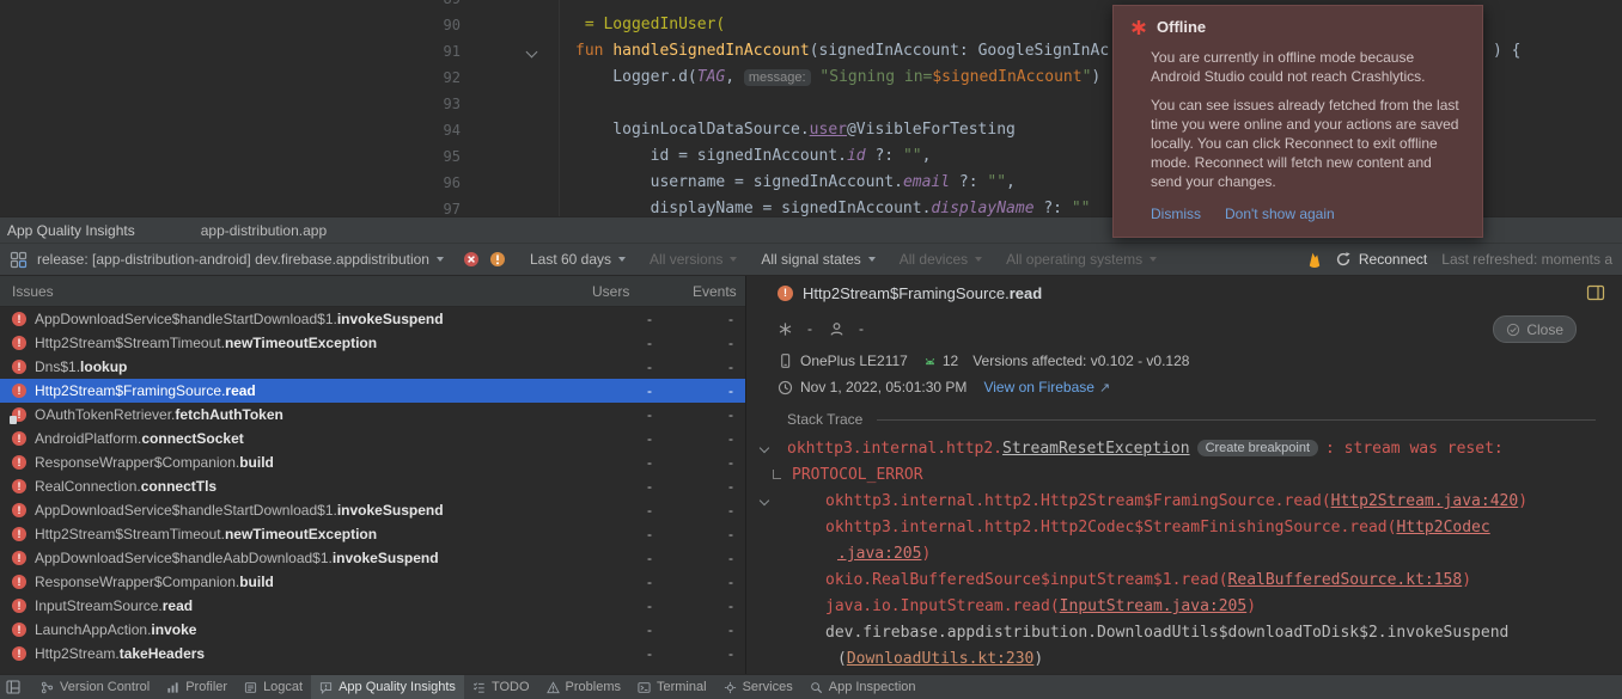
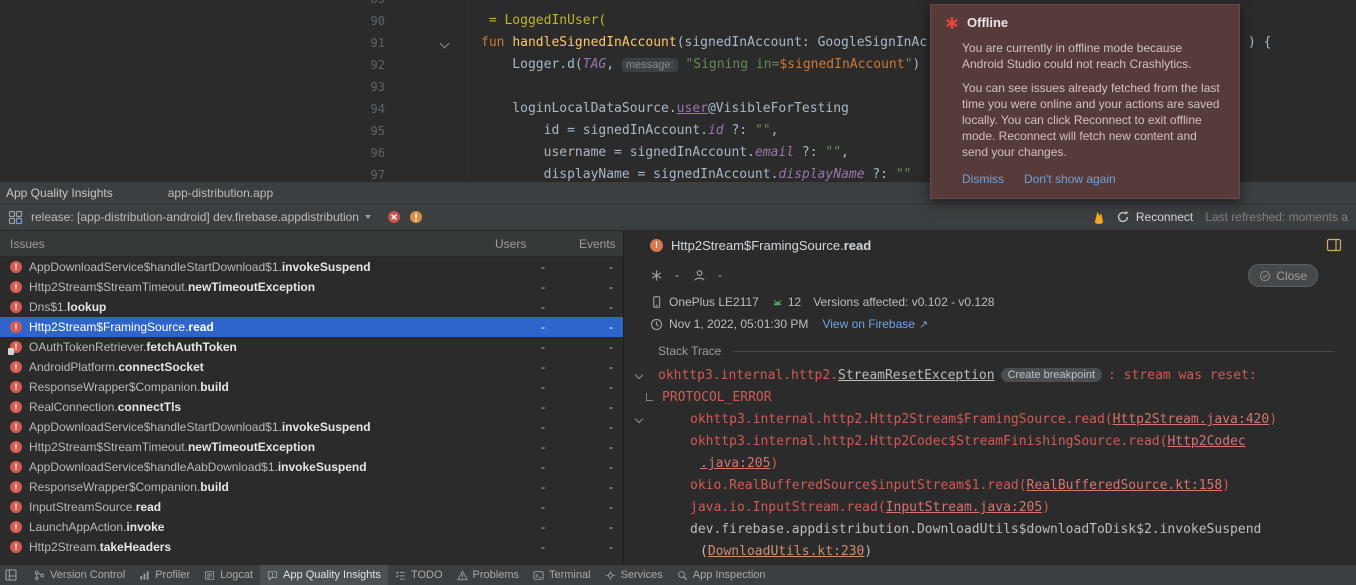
  90
  = LoggedInUser(
  91
  fun handleSignedInAccount(signedInAccount: GoogleSignInAc
  ) {
  92
  Logger.d(TAG, message: "Signing in=$signedInAccount")
  93
  94
  loginLocalDataSource.user@VisibleForTesting
  95
  id = signedInAccount.id ?: "",
  96
  username = signedInAccount.email ?: "",
  97
  displayName = signedInAccount.displayName ?: ""
  Offline
  You are currently in offline mode because Android Studio could not reach Crashlytics.
  You can see issues already fetched from the last time you were online and your actions are saved locally. You can click Reconnect to exit offline mode. Reconnect will fetch new content and send your changes.
  Dismiss
  Don't show again
  App Quality Insights
  app-distribution.app
  release: [app-distribution-android] dev.firebase.appdistribution
- Last 60 days
- All versions
- All signal states
- All devices
- All operating systems
  Reconnect
  Last refreshed: moments a
  Issues
  Users
  Events
  !
  AppDownloadService$handleStartDownload$1.invokeSuspend
  -
  -
  !
  Http2Stream$StreamTimeout.newTimeoutException
  -
  -
  !
  Dns$1.lookup
  -
  -
  !
  Http2Stream$FramingSource.read
  -
  -
  !
  OAuthTokenRetriever.fetchAuthToken
  -
  -
  !
  AndroidPlatform.connectSocket
  -
  -
  !
  ResponseWrapper$Companion.build
  -
  -
  !
  RealConnection.connectTls
  -
  -
  !
  AppDownloadService$handleStartDownload$1.invokeSuspend
  -
  -
  !
  Http2Stream$StreamTimeout.newTimeoutException
  -
  -
  !
  AppDownloadService$handleAabDownload$1.invokeSuspend
  -
  -
  !
  ResponseWrapper$Companion.build
  -
  -
  !
  InputStreamSource.read
  -
  -
  !
  LaunchAppAction.invoke
  -
  -
  !
  Http2Stream.takeHeaders
  -
  -
  !
  Http2Stream$FramingSource.
  read
  -
  -
  Close
  OnePlus LE2117
  12
  Versions affected: v0.102 - v0.128
  Nov 1, 2022, 05:01:30 PM
  View on Firebase
  ↗
  Stack Trace
  okhttp3.internal.http2.StreamResetException Create breakpoint : stream was reset:
  PROTOCOL_ERROR
  okhttp3.internal.http2.Http2Stream$FramingSource.read(Http2Stream.java:420)
  okhttp3.internal.http2.Http2Codec$StreamFinishingSource.read(Http2Codec
  .java:205)
  okio.RealBufferedSource$inputStream$1.read(RealBufferedSource.kt:158)
  java.io.InputStream.read(InputStream.java:205)
  dev.firebase.appdistribution.DownloadUtils$downloadToDisk$2.invokeSuspend
  (DownloadUtils.kt:230)
  Version Control
  Profiler
  Logcat
  App Quality Insights
  TODO
  Problems
  Terminal
  Services
  App Inspection
